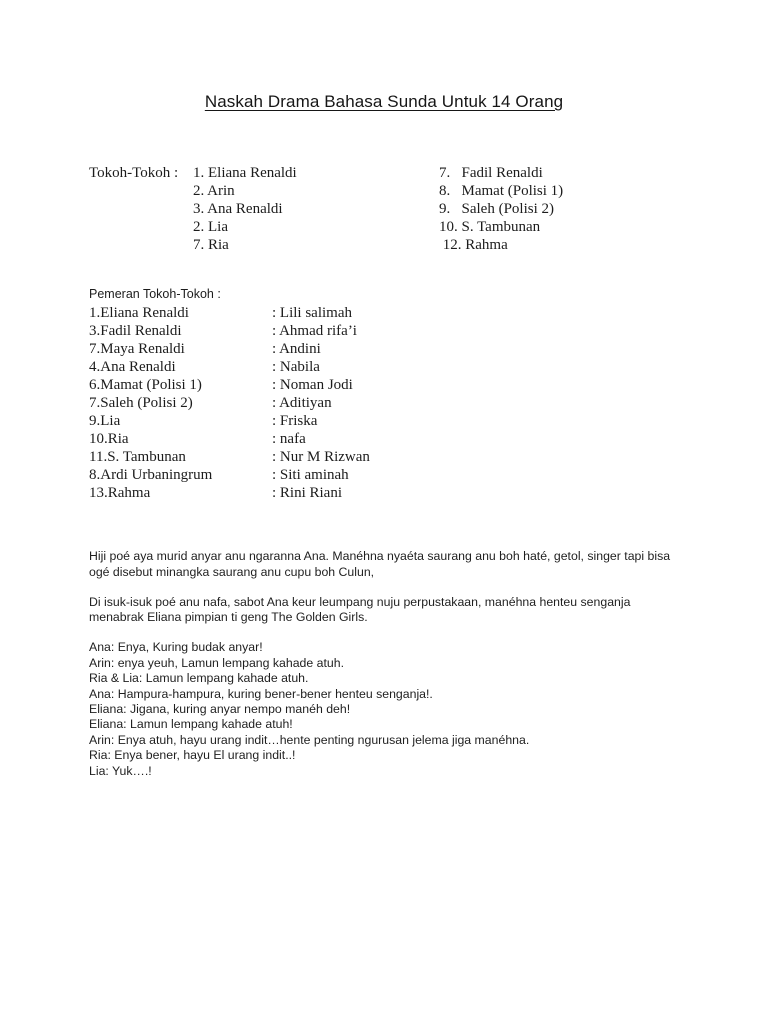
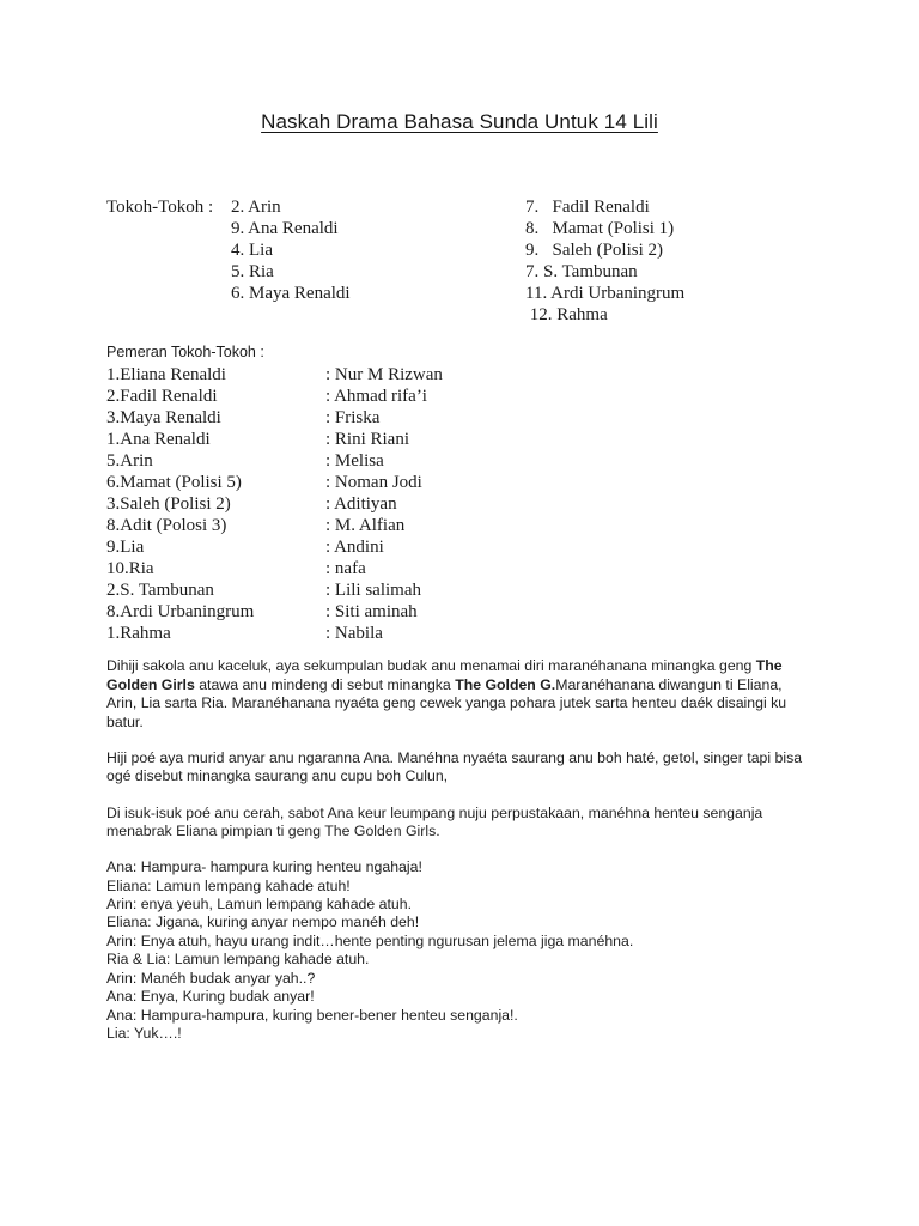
- Naskah Drama Bahasa Sunda Untuk 14 Orang
+ Naskah Drama Bahasa Sunda Untuk 14 Lili
  Tokoh-Tokoh :
- 1. Eliana Renaldi
  2. Arin
- 3. Ana Renaldi
+ 9. Ana Renaldi
- 2. Lia
+ 4. Lia
- 7. Ria
+ 5. Ria
+ 6. Maya Renaldi
  7. Fadil Renaldi
  8. Mamat (Polisi 1)
  9. Saleh (Polisi 2)
- 10. S. Tambunan
+ 7. S. Tambunan
+ 11. Ardi Urbaningrum
  12. Rahma
  Pemeran Tokoh-Tokoh :
  1.Eliana Renaldi
- : Lili salimah
+ : Nur M Rizwan
- 3.Fadil Renaldi
+ 2.Fadil Renaldi
  : Ahmad rifa’i
- 7.Maya Renaldi
+ 3.Maya Renaldi
- : Andini
+ : Friska
- 4.Ana Renaldi
+ 1.Ana Renaldi
- : Nabila
+ : Rini Riani
+ 5.Arin
+ : Melisa
- 6.Mamat (Polisi 1)
+ 6.Mamat (Polisi 5)
  : Noman Jodi
- 7.Saleh (Polisi 2)
+ 3.Saleh (Polisi 2)
  : Aditiyan
+ 8.Adit (Polosi 3)
+ : M. Alfian
  9.Lia
- : Friska
+ : Andini
  10.Ria
  : nafa
- 11.S. Tambunan
+ 2.S. Tambunan
- : Nur M Rizwan
+ : Lili salimah
  8.Ardi Urbaningrum
  : Siti aminah
- 13.Rahma
+ 1.Rahma
- : Rini Riani
+ : Nabila
+ Dihiji sakola anu kaceluk, aya sekumpulan budak anu menamai diri maranéhanana minangka geng The Golden Girls atawa anu mindeng di sebut minangka The Golden G.Maranéhanana diwangun ti Eliana, Arin, Lia sarta Ria. Maranéhanana nyaéta geng cewek yanga pohara jutek sarta henteu daék disaingi ku batur.
  Hiji poé aya murid anyar anu ngaranna Ana. Manéhna nyaéta saurang anu boh haté, getol, singer tapi bisa ogé disebut minangka saurang anu cupu boh Culun,
- Di isuk-isuk poé anu nafa, sabot Ana keur leumpang nuju perpustakaan, manéhna henteu senganja menabrak Eliana pimpian ti geng The Golden Girls.
+ Di isuk-isuk poé anu cerah, sabot Ana keur leumpang nuju perpustakaan, manéhna henteu senganja menabrak Eliana pimpian ti geng The Golden Girls.
+ Ana: Hampura- hampura kuring henteu ngahaja!
- Ana: Enya, Kuring budak anyar!
+ Eliana: Lamun lempang kahade atuh!
  Arin: enya yeuh, Lamun lempang kahade atuh.
- Ria & Lia: Lamun lempang kahade atuh.
+ Eliana: Jigana, kuring anyar nempo manéh deh!
- Ana: Hampura-hampura, kuring bener-bener henteu senganja!.
+ Arin: Enya atuh, hayu urang indit…hente penting ngurusan jelema jiga manéhna.
- Eliana: Jigana, kuring anyar nempo manéh deh!
+ Ria & Lia: Lamun lempang kahade atuh.
+ Arin: Manéh budak anyar yah..?
- Eliana: Lamun lempang kahade atuh!
+ Ana: Enya, Kuring budak anyar!
- Arin: Enya atuh, hayu urang indit…hente penting ngurusan jelema jiga manéhna.
+ Ana: Hampura-hampura, kuring bener-bener henteu senganja!.
- Ria: Enya bener, hayu El urang indit..!
  Lia: Yuk….!
